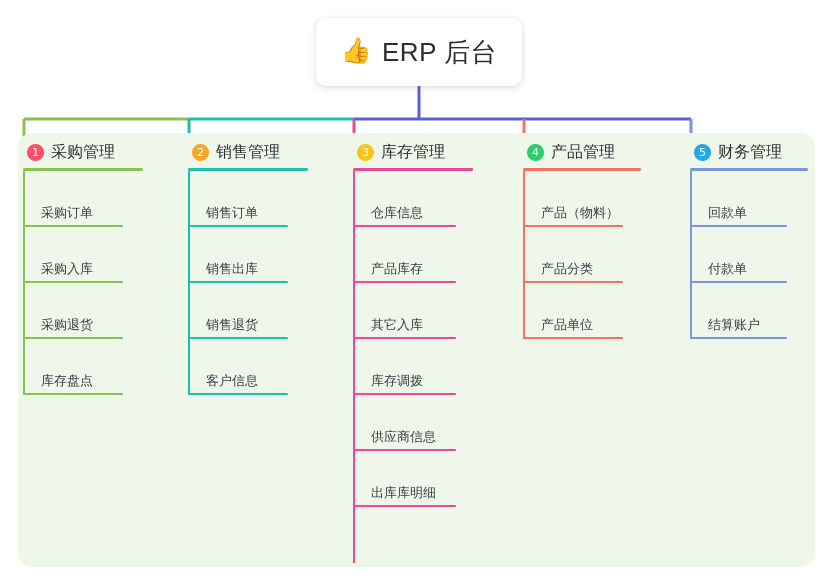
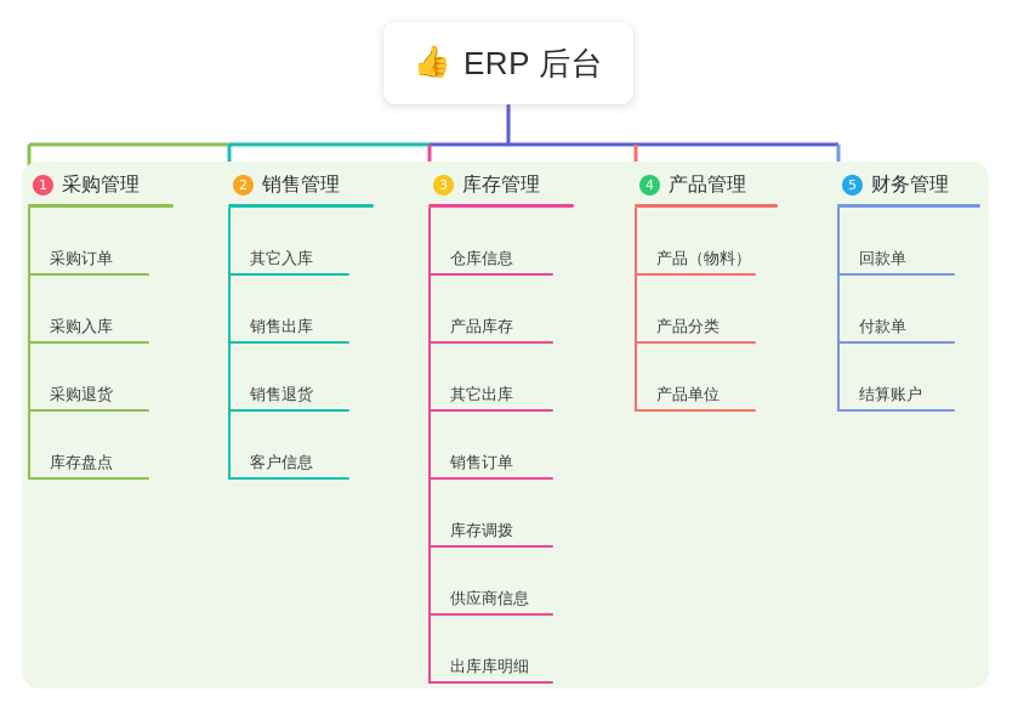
  👍
  ERP 后台
  1
  采购管理
  采购订单
  采购入库
  采购退货
  库存盘点
  2
  销售管理
- 销售订单
+ 其它入库
  销售出库
  销售退货
  客户信息
  3
  库存管理
  仓库信息
  产品库存
+ 其它出库
- 其它入库
+ 销售订单
  库存调拨
  供应商信息
  出库库明细
  4
  产品管理
  产品（物料）
  产品分类
  产品单位
  5
  财务管理
  回款单
  付款单
  结算账户
